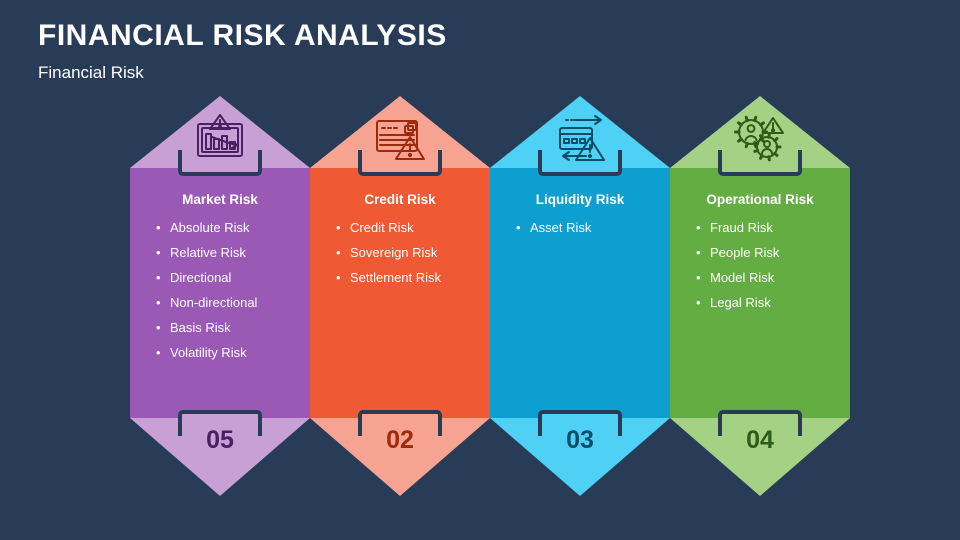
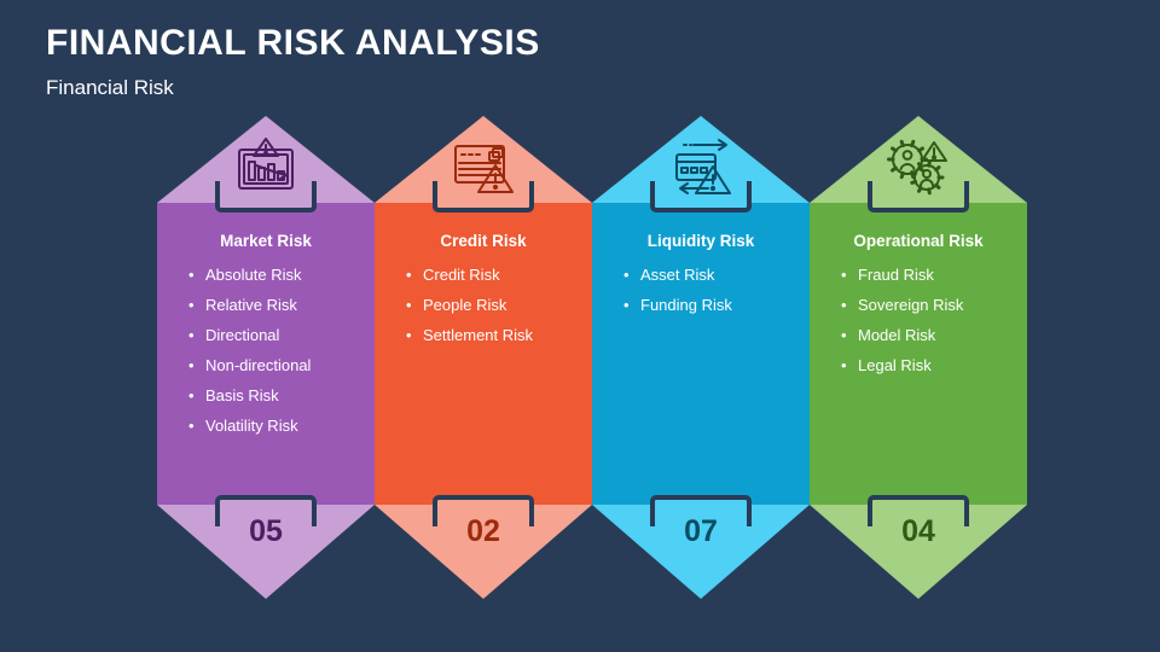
  FINANCIAL RISK ANALYSIS
  Financial Risk
  Market Risk
  Absolute Risk
  Relative Risk
  Directional
  Non-directional
  Basis Risk
  Volatility Risk
  05
  Credit Risk
  Credit Risk
- Sovereign Risk
+ People Risk
  Settlement Risk
  02
  Liquidity Risk
  Asset Risk
+ Funding Risk
- 03
+ 07
  Operational Risk
  Fraud Risk
- People Risk
+ Sovereign Risk
  Model Risk
  Legal Risk
  04
